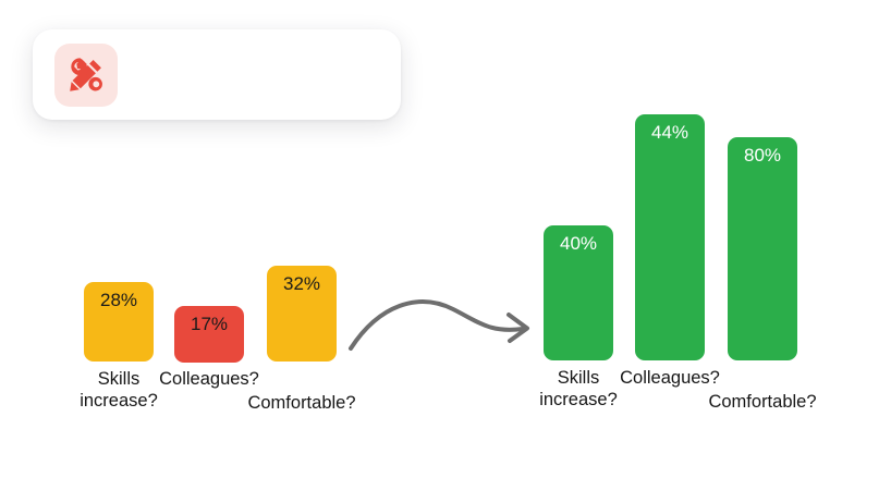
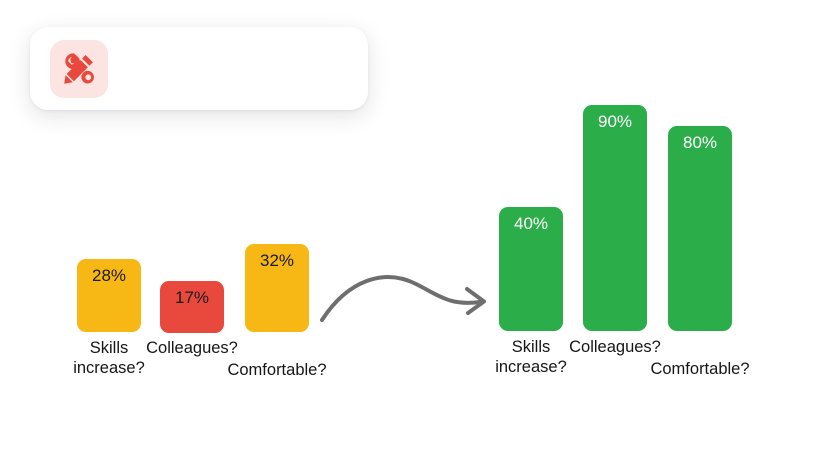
  28%
  Skills
  increase?
  17%
  Colleagues?
  32%
  Comfortable?
  40%
  Skills
  increase?
- 44%
+ 90%
  Colleagues?
  80%
  Comfortable?
